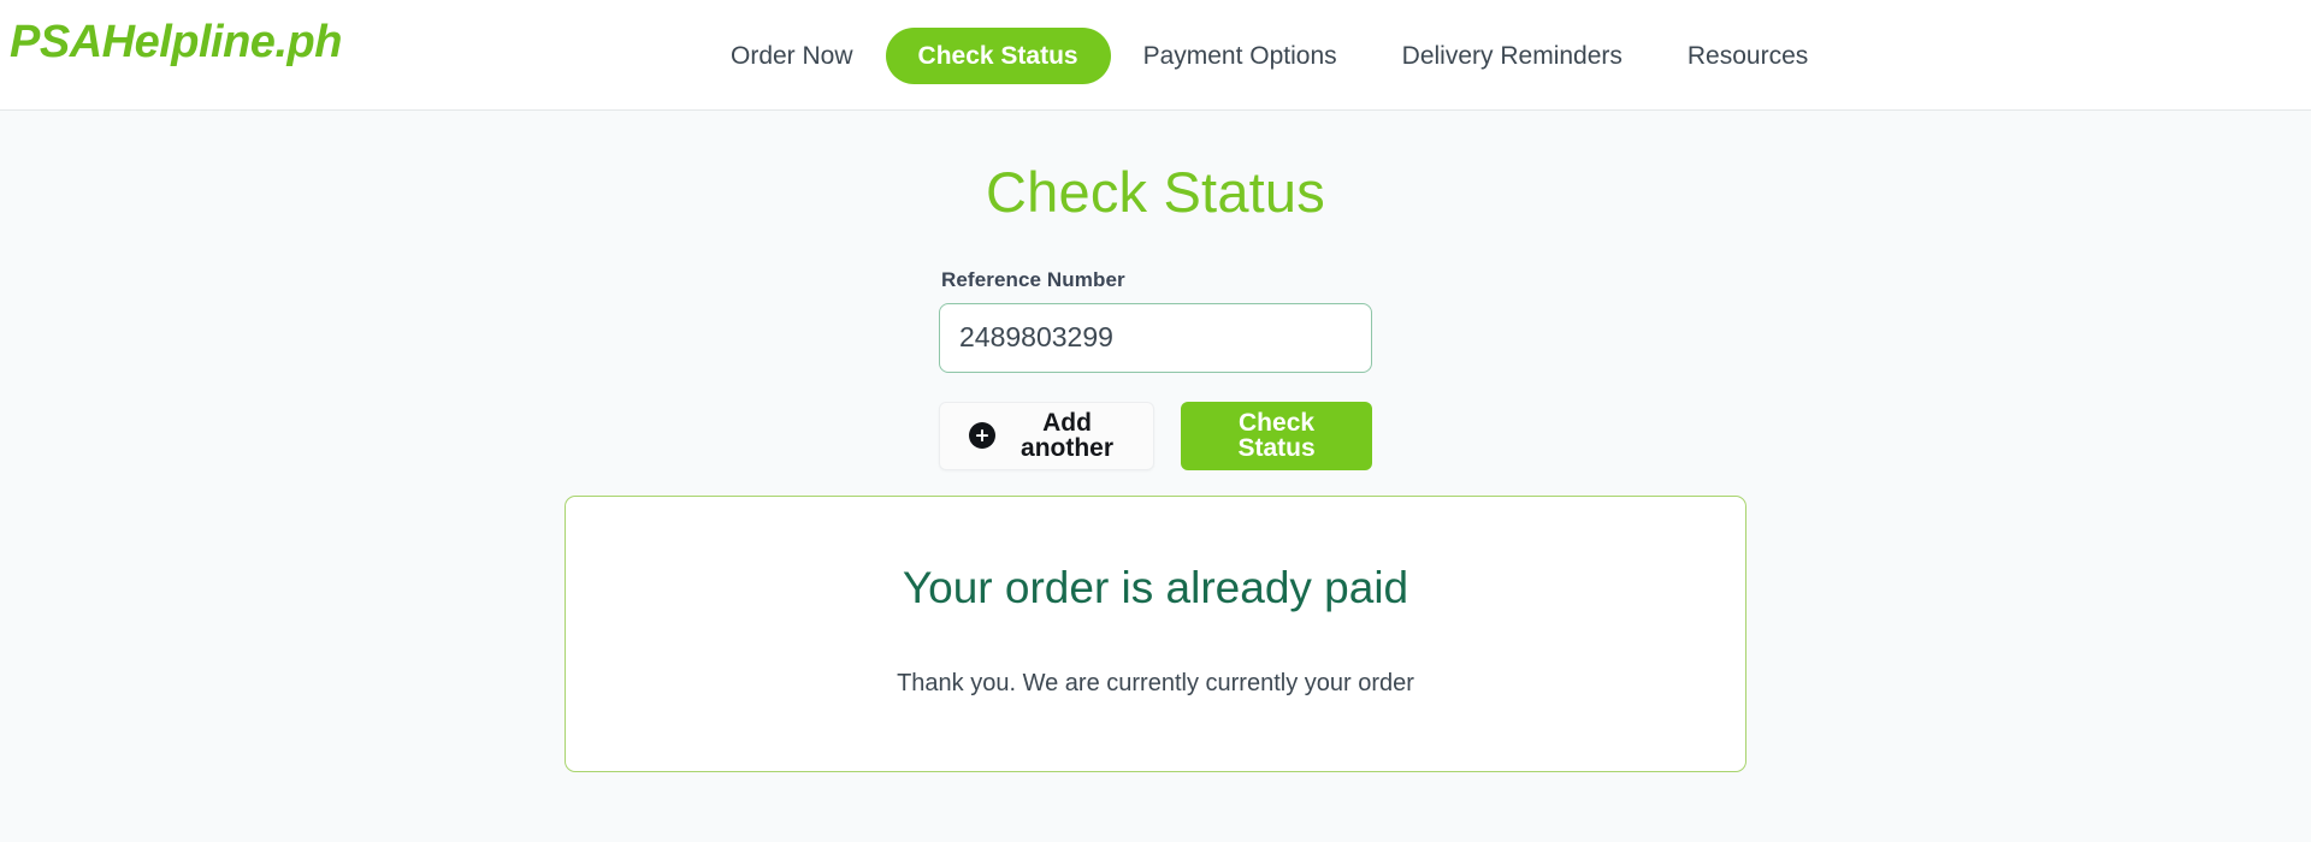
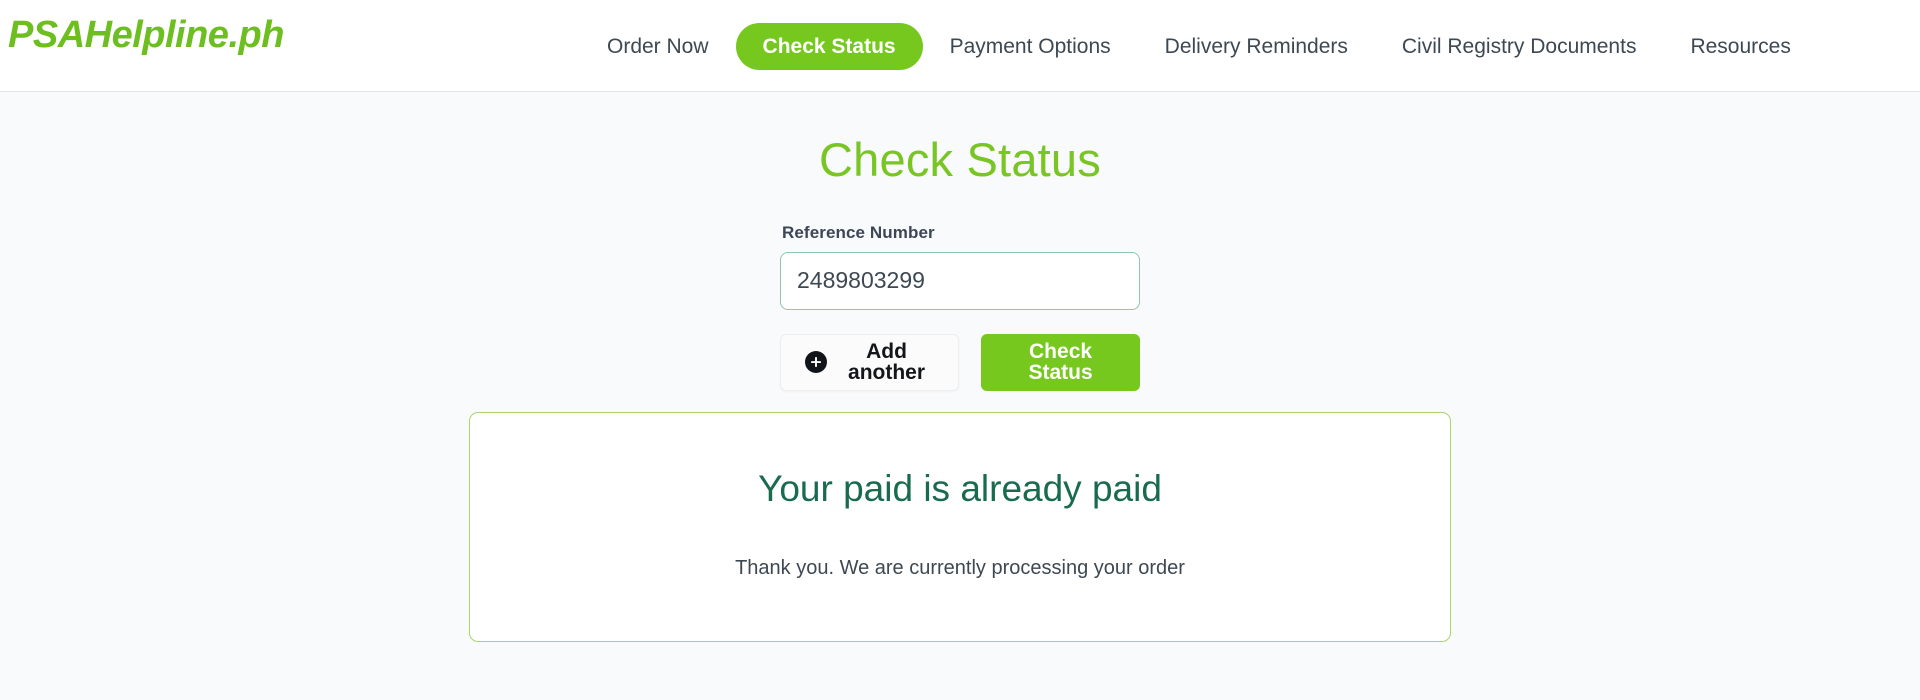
  PSAHelpline.ph
  Order Now
  Check Status
  Payment Options
  Delivery Reminders
+ Civil Registry Documents
  Resources
  Check Status
  Reference Number
  2489803299
  Add another
  Check Status
- Your order is already paid
+ Your paid is already paid
- Thank you. We are currently currently your order
+ Thank you. We are currently processing your order
